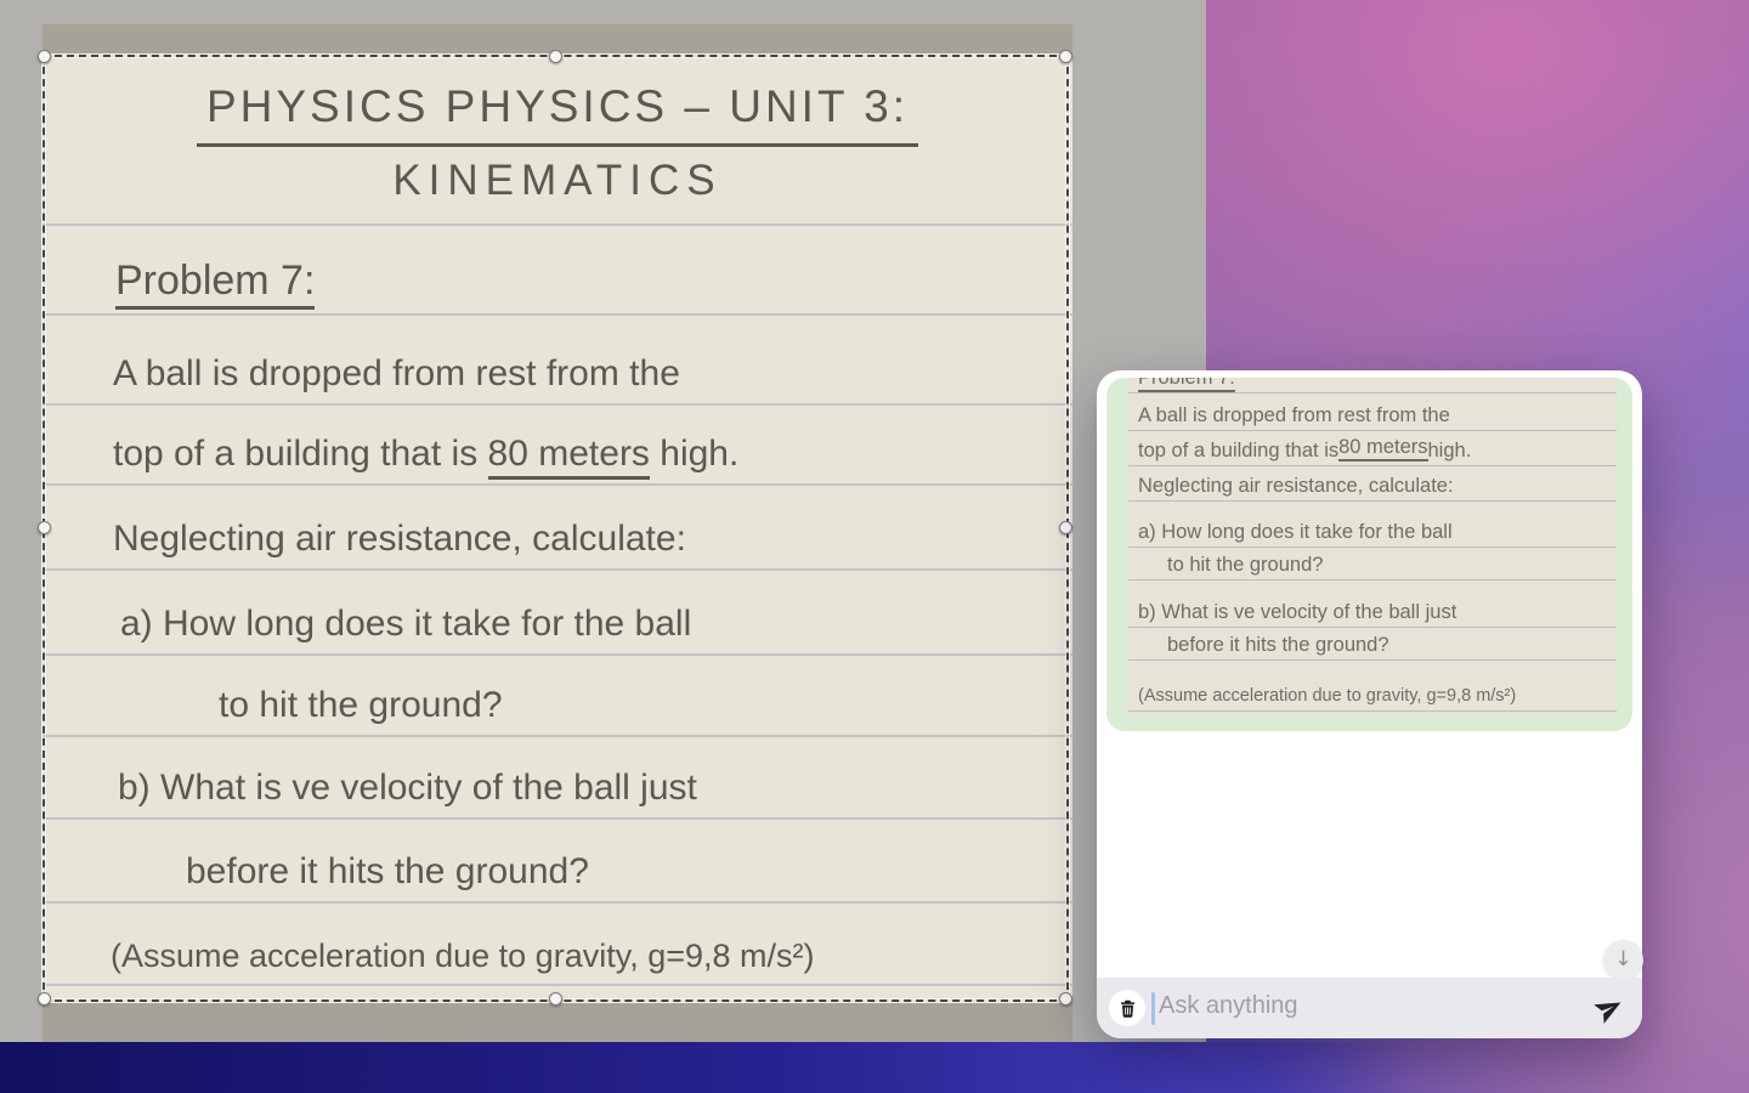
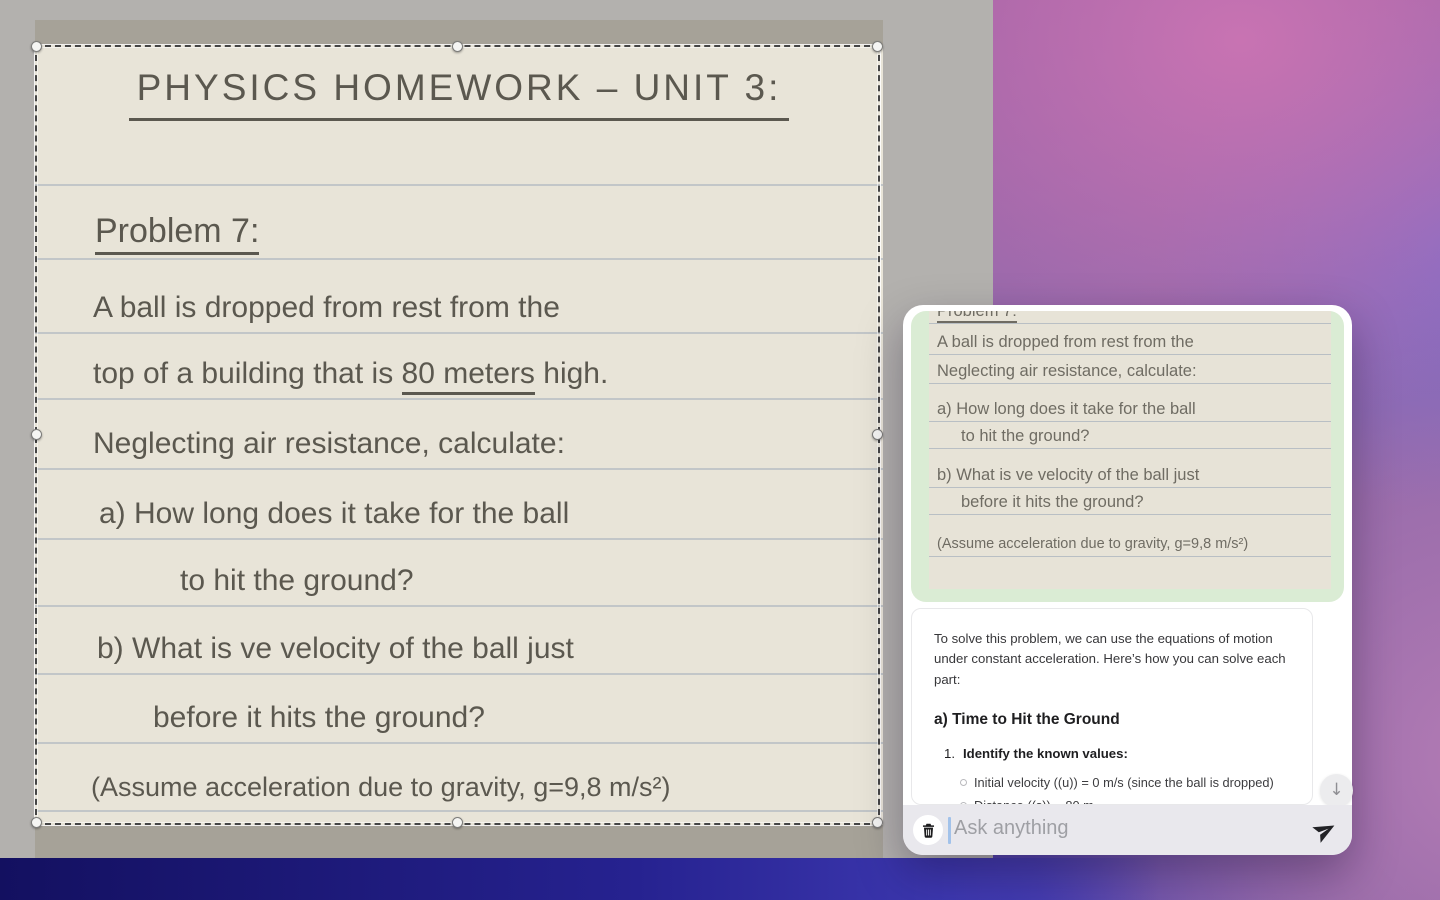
- PHYSICS PHYSICS – UNIT 3:
+ PHYSICS HOMEWORK – UNIT 3:
- KINEMATICS
  Problem 7:
  A ball is dropped from rest from the
  top of a building that is 80 meters high.
  Neglecting air resistance, calculate:
  a) How long does it take for the ball
  to hit the ground?
  b) What is ve velocity of the ball just
  before it hits the ground?
  (Assume acceleration due to gravity, g=9,8 m/s²)
  Problem 7:
  A ball is dropped from rest from the
- top of a building that is
- 80 meters
- high.
  Neglecting air resistance, calculate:
  a) How long does it take for the ball
  to hit the ground?
  b) What is ve velocity of the ball just
  before it hits the ground?
  (Assume acceleration due to gravity, g=9,8 m/s²)
+ To solve this problem, we can use the equations of motion under constant acceleration. Here’s how you can solve each part:
+ a) Time to Hit the Ground
+ 1. Identify the known values:
+ Initial velocity ((u)) = 0 m/s (since the ball is dropped)
  ↓
  Ask anything
